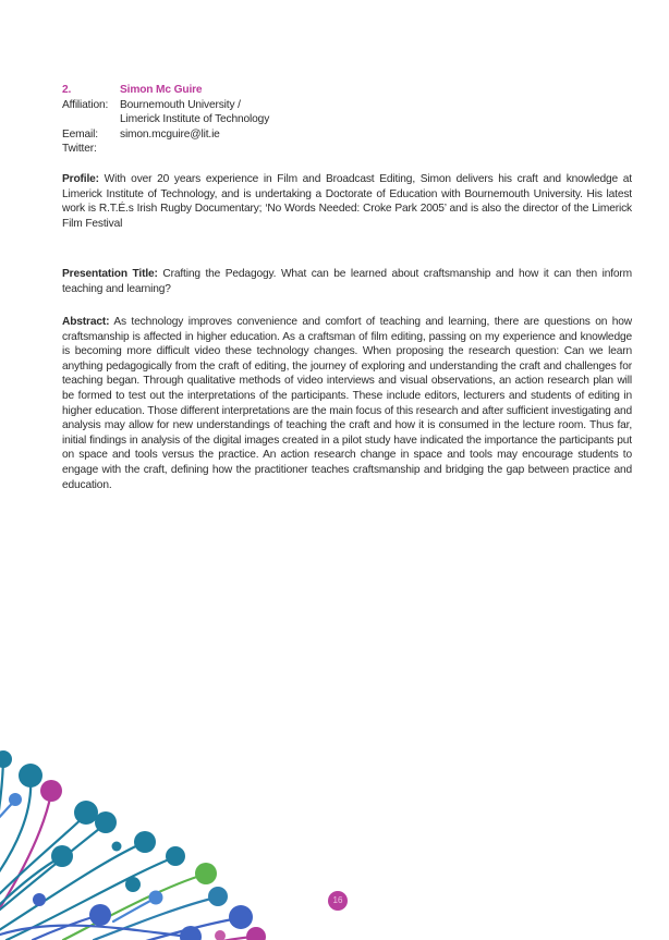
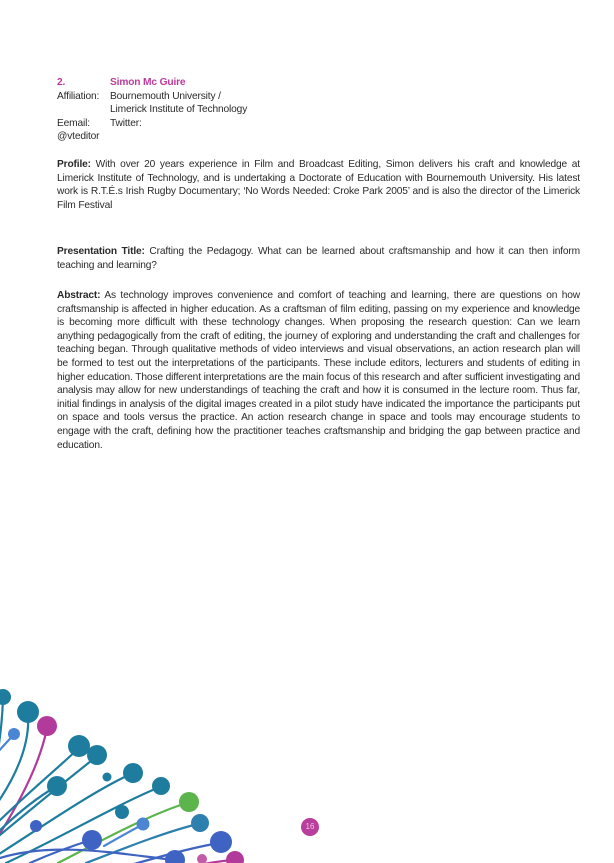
  2.
  Simon Mc Guire
  Affiliation:
  Bournemouth University /
  Limerick Institute of Technology
  Eemail:
- simon.mcguire@lit.ie
  Twitter:
+ @vteditor
  Profile: With over 20 years experience in Film and Broadcast Editing, Simon delivers his craft and knowledge at Limerick Institute of Technology, and is undertaking a Doctorate of Education with Bournemouth University. His latest work is R.T.É.s Irish Rugby Documentary; ‘No Words Needed: Croke Park 2005’ and is also the director of the Limerick Film Festival
  Presentation Title: Crafting the Pedagogy. What can be learned about craftsmanship and how it can then inform teaching and learning?
- Abstract: As technology improves convenience and comfort of teaching and learning, there are questions on how craftsmanship is affected in higher education. As a craftsman of film editing, passing on my experience and knowledge is becoming more difficult video these technology changes. When proposing the research question: Can we learn anything pedagogically from the craft of editing, the journey of exploring and understanding the craft and challenges for teaching began. Through qualitative methods of video interviews and visual observations, an action research plan will be formed to test out the interpretations of the participants. These include editors, lecturers and students of editing in higher education. Those different interpretations are the main focus of this research and after sufficient investigating and analysis may allow for new understandings of teaching the craft and how it is consumed in the lecture room. Thus far, initial findings in analysis of the digital images created in a pilot study have indicated the importance the participants put on space and tools versus the practice. An action research change in space and tools may encourage students to engage with the craft, defining how the practitioner teaches craftsmanship and bridging the gap between practice and education.
+ Abstract: As technology improves convenience and comfort of teaching and learning, there are questions on how craftsmanship is affected in higher education. As a craftsman of film editing, passing on my experience and knowledge is becoming more difficult with these technology changes. When proposing the research question: Can we learn anything pedagogically from the craft of editing, the journey of exploring and understanding the craft and challenges for teaching began. Through qualitative methods of video interviews and visual observations, an action research plan will be formed to test out the interpretations of the participants. These include editors, lecturers and students of editing in higher education. Those different interpretations are the main focus of this research and after sufficient investigating and analysis may allow for new understandings of teaching the craft and how it is consumed in the lecture room. Thus far, initial findings in analysis of the digital images created in a pilot study have indicated the importance the participants put on space and tools versus the practice. An action research change in space and tools may encourage students to engage with the craft, defining how the practitioner teaches craftsmanship and bridging the gap between practice and education.
  16
